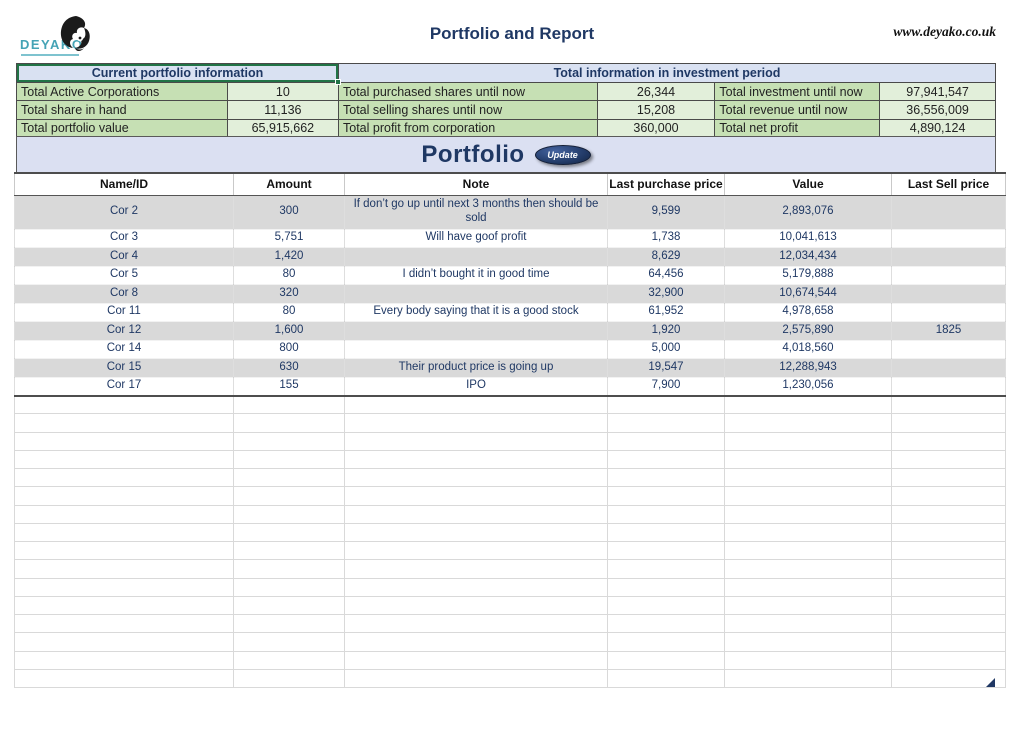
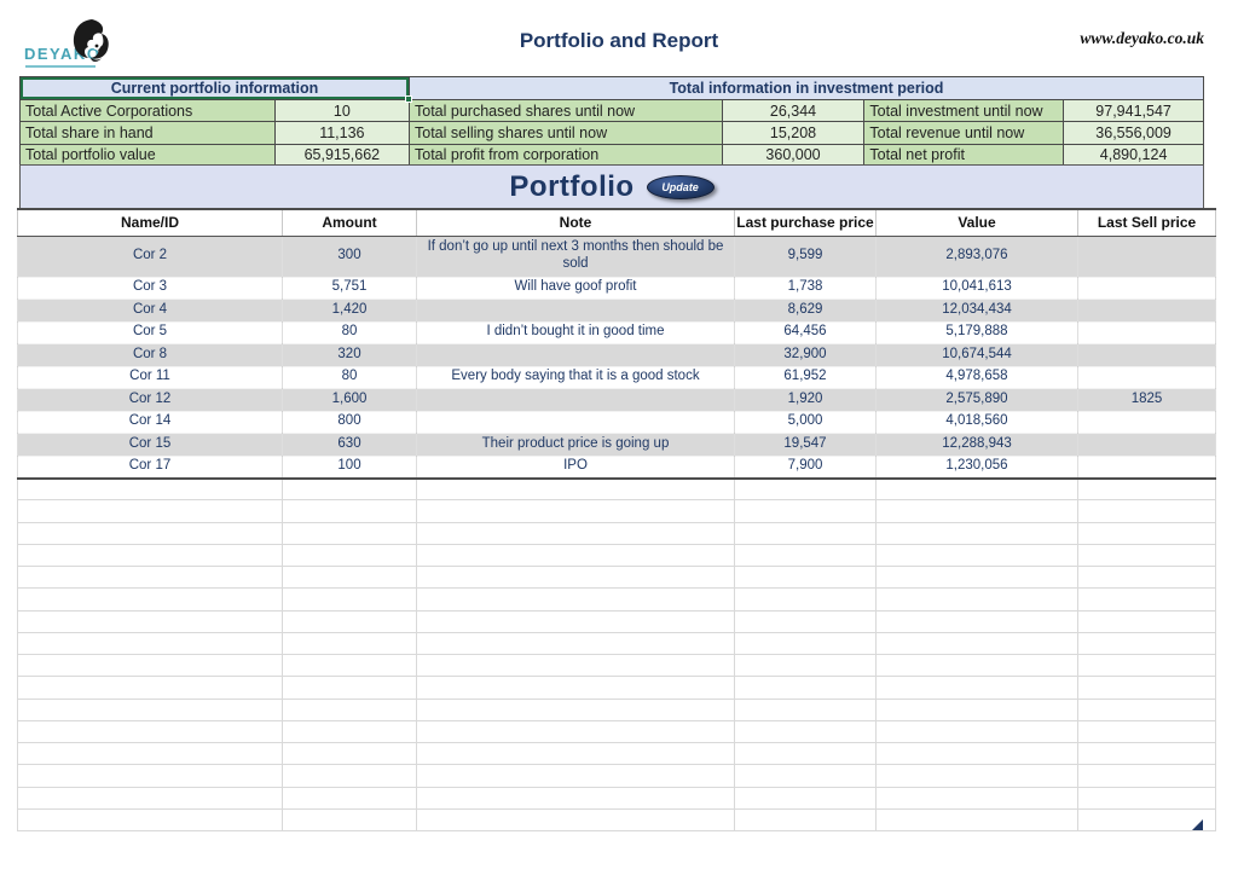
  DEYAO
  Portfolio and Report
  www.deyako.co.uk
  Current portfolio information
  Total Active Corporations
  10
  Total share in hand
  11,136
  Total portfolio value
  65,915,662
  Total information in investment period
  Total purchased shares until now
  26,344
  Total investment until now
  97,941,547
  Total selling shares until now
  15,208
  Total revenue until now
  36,556,009
  Total profit from corporation
  360,000
  Total net profit
  4,890,124
  Portfolio
  Update
  Name/ID	Amount	Note	Last purchase price	Value	Last Sell price
  Cor 2	300	If don’t go up until next 3 months then should be sold	9,599	2,893,076
  Cor 3	5,751	Will have goof profit	1,738	10,041,613
  Cor 4	1,420		8,629	12,034,434
  Cor 5	80	I didn’t bought it in good time	64,456	5,179,888
  Cor 8	320		32,900	10,674,544
  Cor 11	80	Every body saying that it is a good stock	61,952	4,978,658
  Cor 12	1,600		1,920	2,575,890	1825
  Cor 14	800		5,000	4,018,560
  Cor 15	630	Their product price is going up	19,547	12,288,943
- Cor 17	155	IPO	7,900	1,230,056
+ Cor 17	100	IPO	7,900	1,230,056
